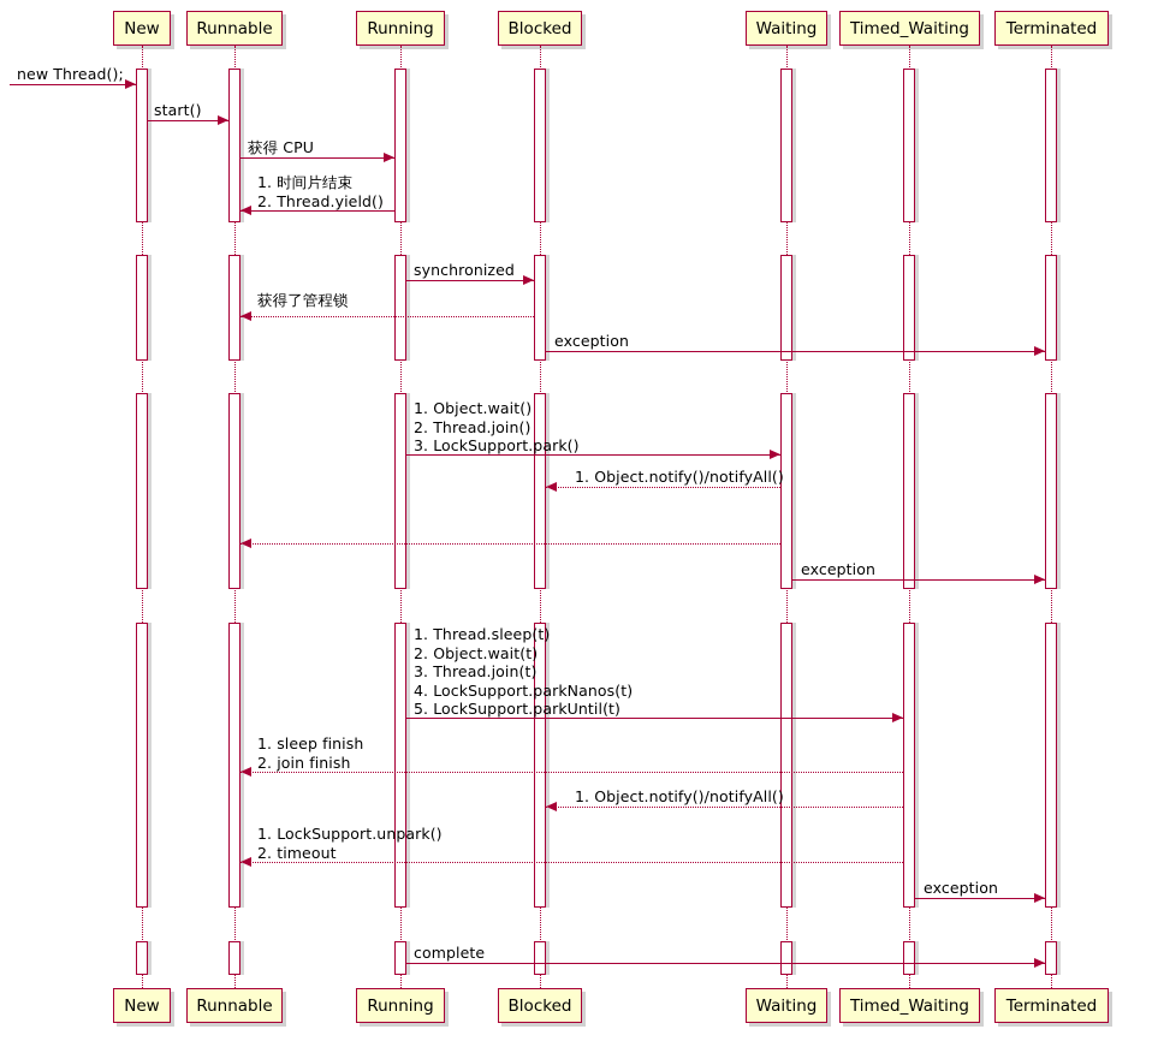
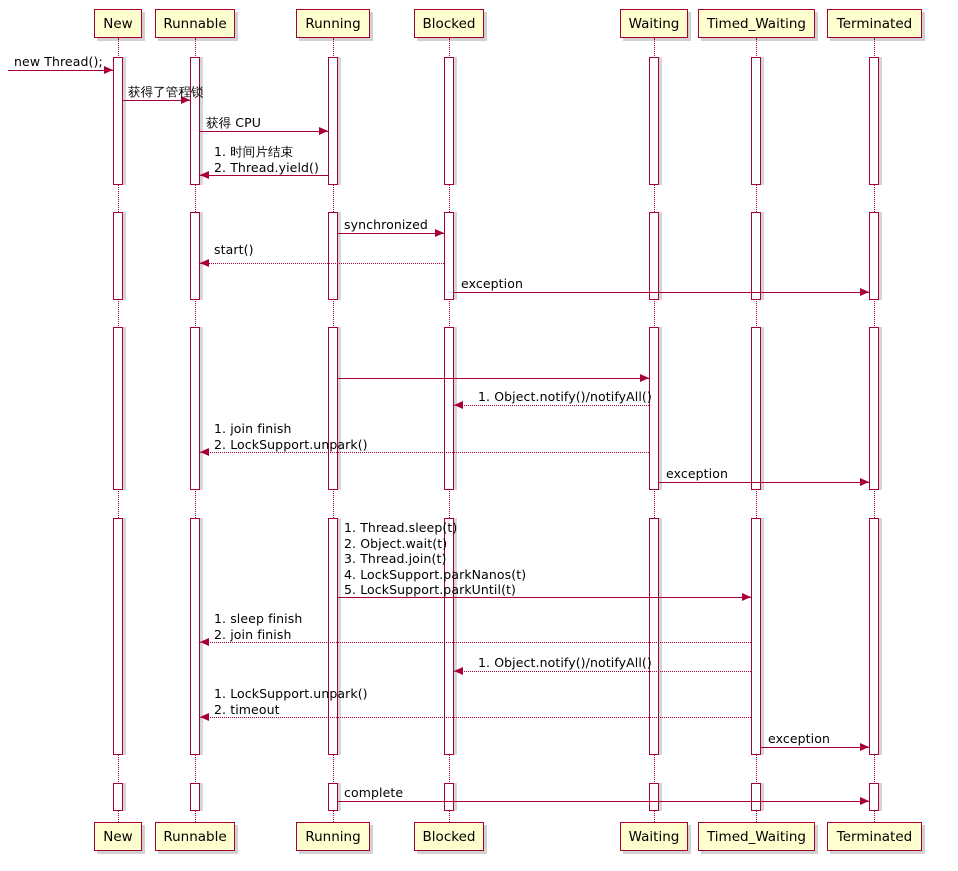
  New
  New
  Runnable
  Runnable
  Running
  Running
  Blocked
  Blocked
  Waiting
  Waiting
  Timed_Waiting
  Timed_Waiting
  Terminated
  Terminated
  new Thread();
- start()
+ 获得了管程锁
  获得 CPU
  1. 时间片结束
  2. Thread.yield()
  synchronized
- 获得了管程锁
+ start()
  exception
- 1. Object.wait()
- 2. Thread.join()
- 3. LockSupport.park()
  1. Object.notify()/notifyAll()
+ 1. join finish
+ 2. LockSupport.unpark()
  exception
  1. Thread.sleep(t)
  2. Object.wait(t)
  3. Thread.join(t)
  4. LockSupport.parkNanos(t)
  5. LockSupport.parkUntil(t)
  1. sleep finish
  2. join finish
  1. Object.notify()/notifyAll()
  1. LockSupport.unpark()
  2. timeout
  exception
  complete
